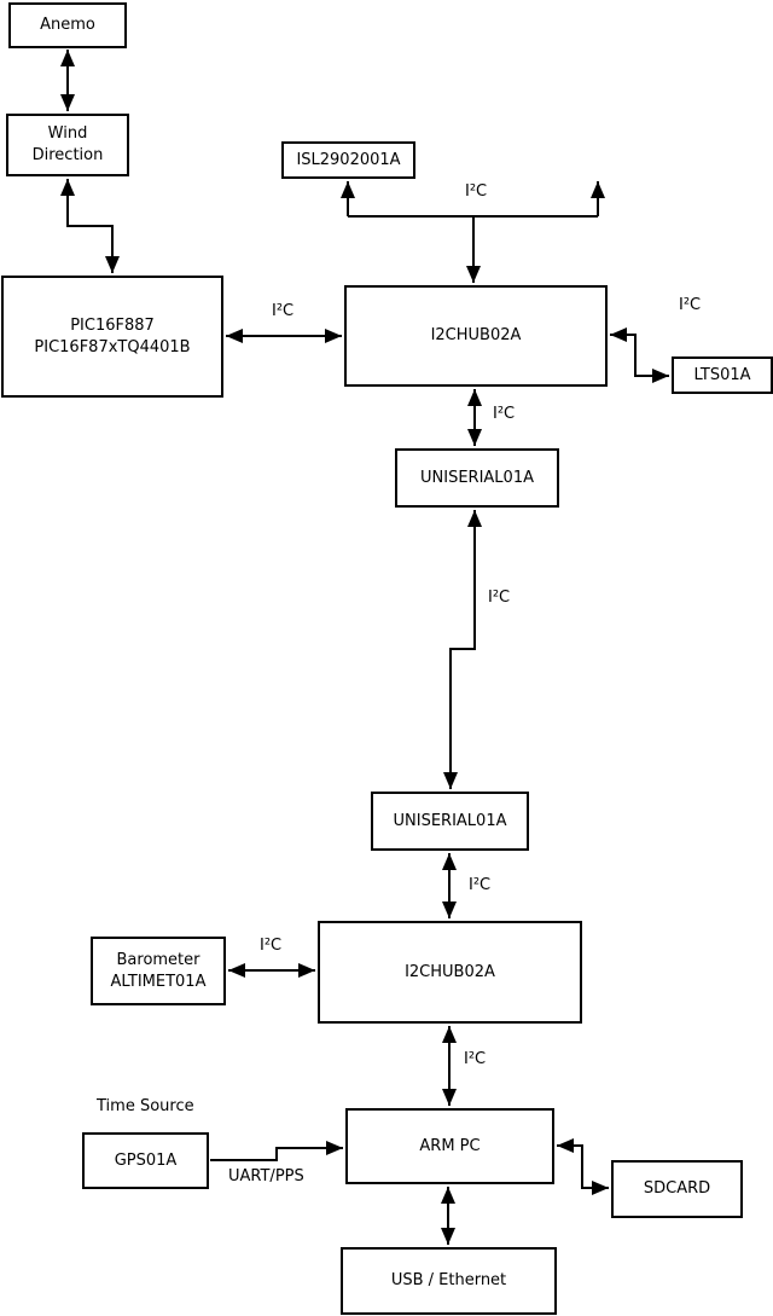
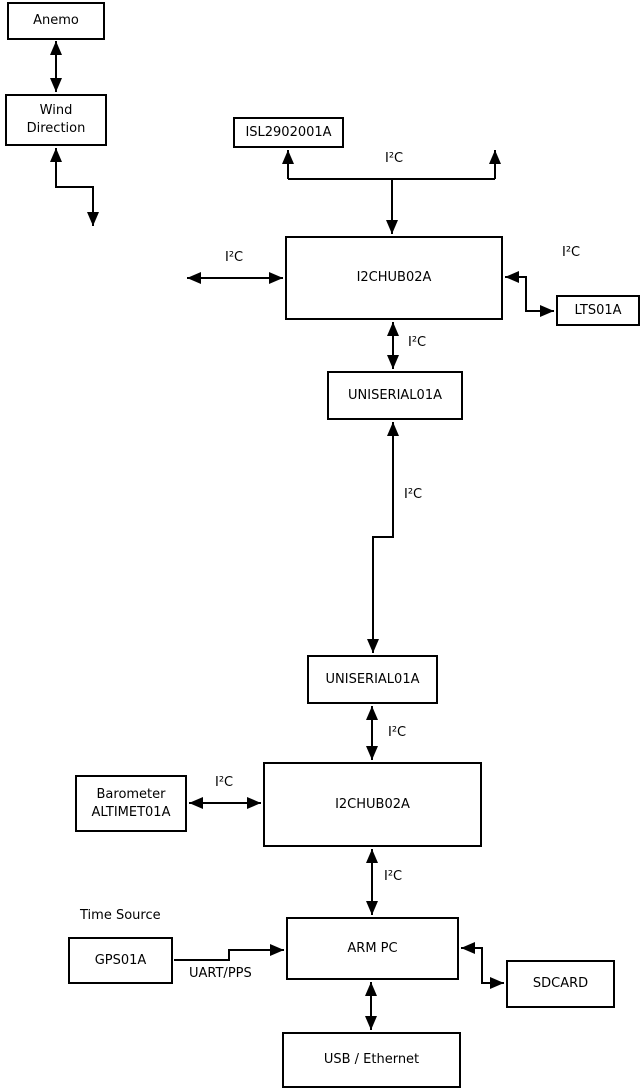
  Anemo
  Wind
  Direction
- PIC16F887
- PIC16F87xTQ4401B
  ISL2902001A
  I2CHUB02A
  LTS01A
  UNISERIAL01A
  UNISERIAL01A
  I2CHUB02A
  Barometer
  ALTIMET01A
  GPS01A
  ARM PC
  SDCARD
  USB / Ethernet
  I²C
  I²C
  I²C
  I²C
  I²C
  I²C
  I²C
  I²C
  Time Source
  UART/PPS
